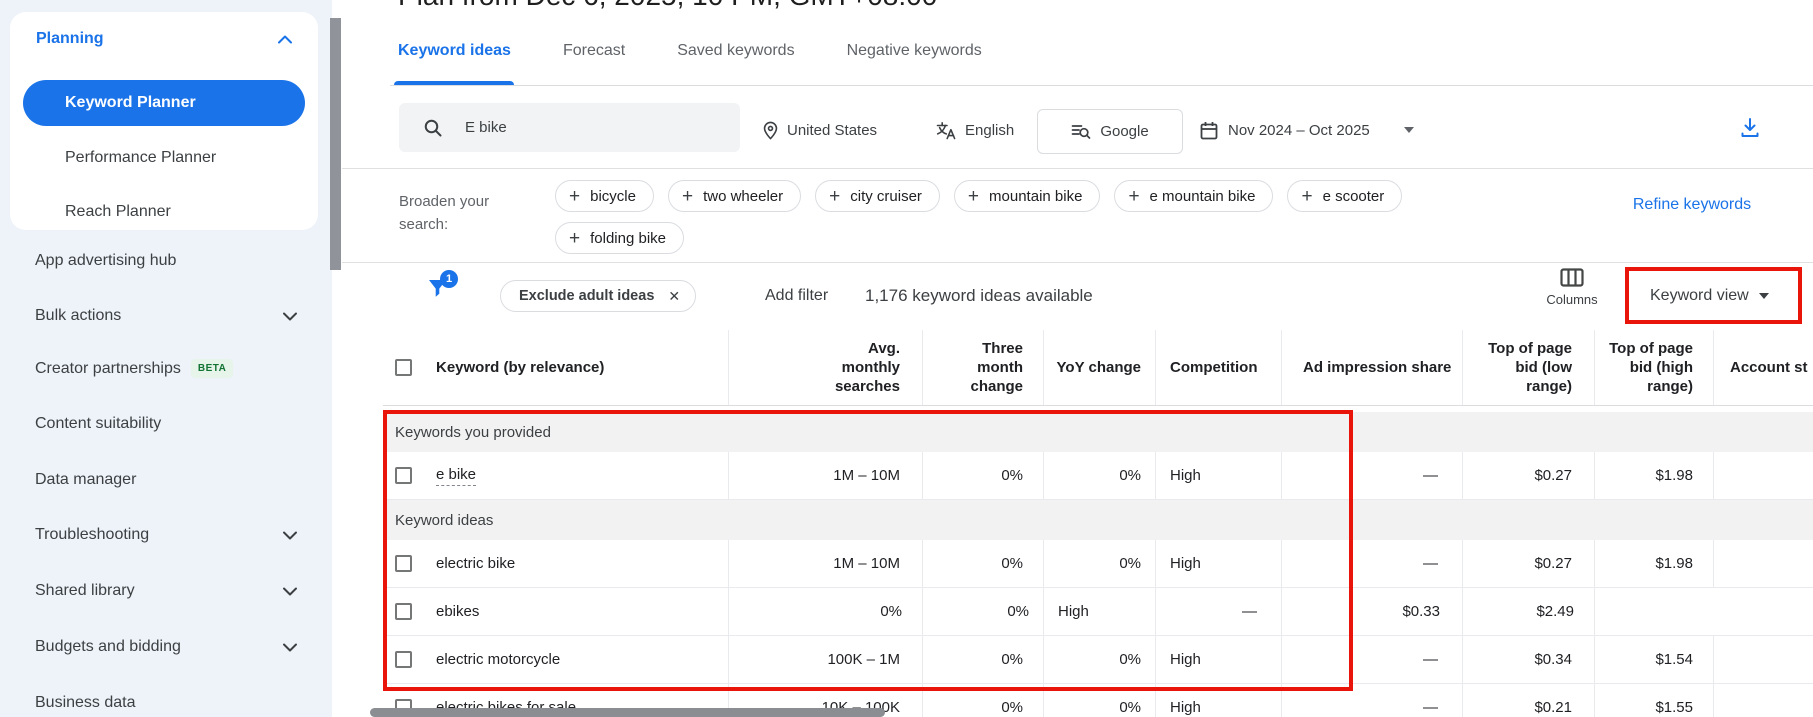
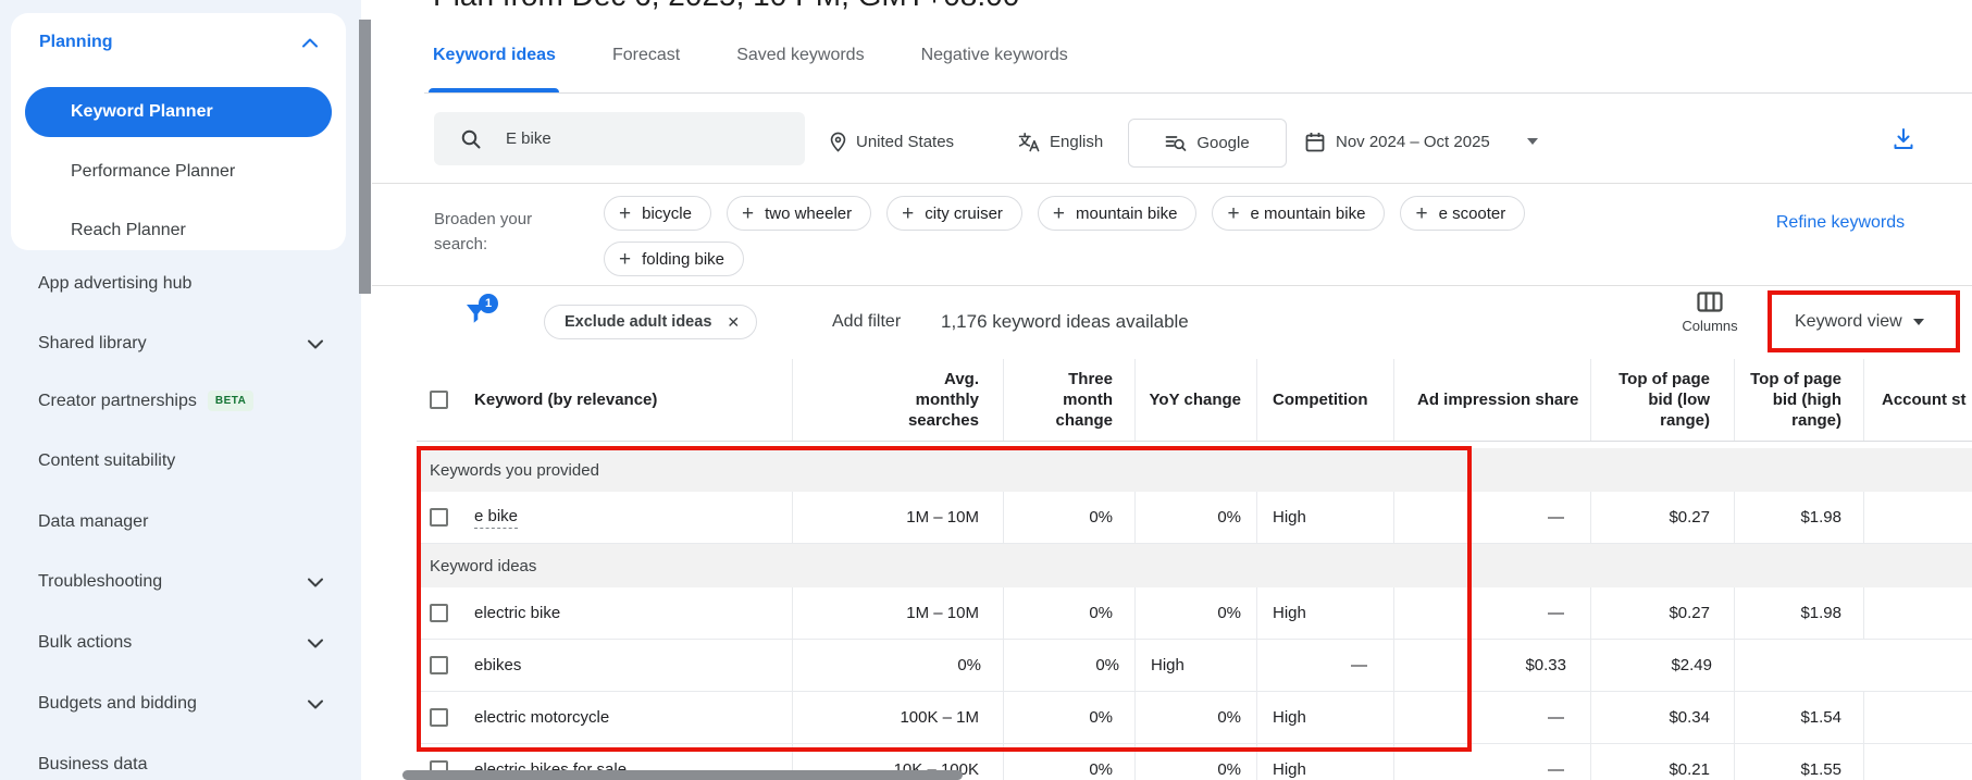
  Planning
  Keyword Planner
  Performance Planner
  Reach Planner
  App advertising hub
- Bulk actions
+ Shared library
  Creator partnerships
  BETA
  Content suitability
  Data manager
  Troubleshooting
- Shared library
+ Bulk actions
  Budgets and bidding
  Business data
  Keyword ideas
  Forecast
  Saved keywords
  Negative keywords
  E bike
  United States
  English
  Google
  Nov 2024 – Oct 2025
  Broaden your search:
  +
  bicycle
  +
  two wheeler
  +
  city cruiser
  +
  mountain bike
  +
  e mountain bike
  +
  e scooter
  +
  folding bike
  Refine keywords
  1
  Exclude adult ideas
  ✕
  Add filter
  1,176 keyword ideas available
  Columns
  Keyword view
  Keyword (by relevance)
  Avg. monthly searches
  Three month change
  YoY change
  Competition
  Ad impression share
  Top of page bid (low range)
  Top of page bid (high range)
  Account st
  Keywords you provided
  e bike
  1M – 10M
  0%
  0%
  High
  —
  $0.27
  $1.98
  Keyword ideas
  electric bike
  1M – 10M
  0%
  0%
  High
  —
  $0.27
  $1.98
  ebikes
  0%
  0%
  High
  —
  $0.33
  $2.49
  electric motorcycle
  100K – 1M
  0%
  0%
  High
  —
  $0.34
  $1.54
  0%
  0%
  High
  —
  $0.21
  $1.55
